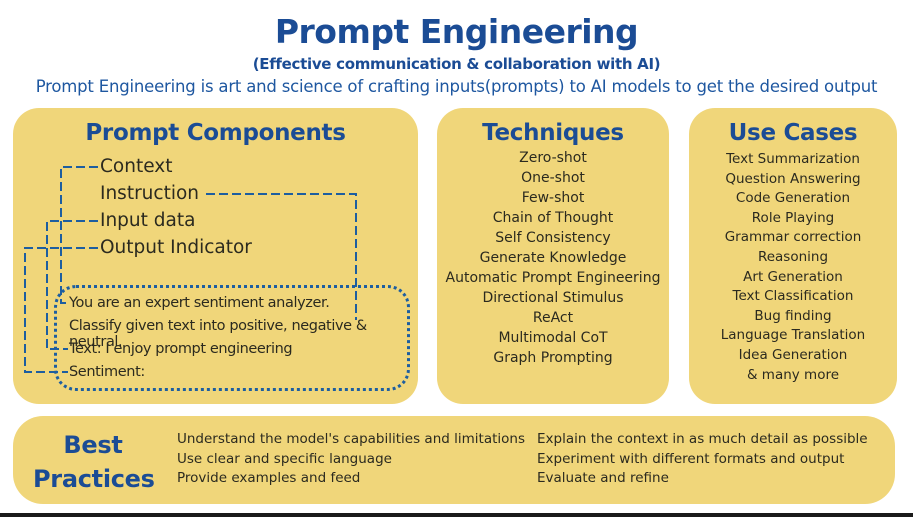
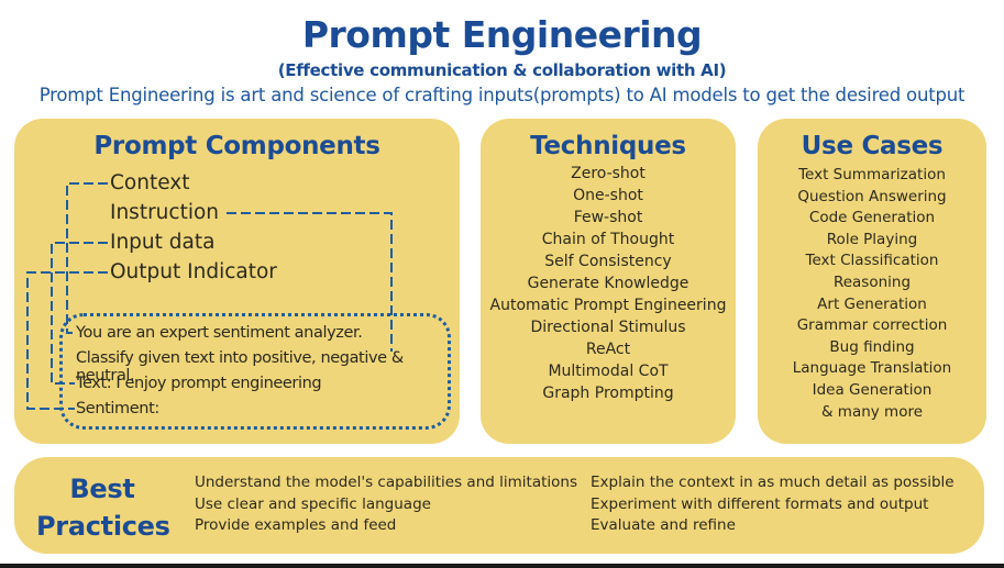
  Prompt Engineering
  (Effective communication & collaboration with AI)
  Prompt Engineering is art and science of crafting inputs(prompts) to AI models to get the desired output
  Prompt Components
  Context
  Instruction
  Input data
  Output Indicator
  You are an expert sentiment analyzer.
  Classify given text into positive, negative & neutral.
  Text: I enjoy prompt engineering
  Sentiment:
  Techniques
  Zero-shot
  One-shot
  Few-shot
  Chain of Thought
  Self Consistency
  Generate Knowledge
  Automatic Prompt Engineering
  Directional Stimulus
  ReAct
  Multimodal CoT
  Graph Prompting
  Use Cases
  Text Summarization
  Question Answering
  Code Generation
  Role Playing
- Grammar correction
+ Text Classification
  Reasoning
  Art Generation
- Text Classification
+ Grammar correction
  Bug finding
  Language Translation
  Idea Generation
  & many more
  Best
  Practices
  Understand the model's capabilities and limitations
  Use clear and specific language
  Provide examples and feed
  Explain the context in as much detail as possible
  Experiment with different formats and output
  Evaluate and refine
